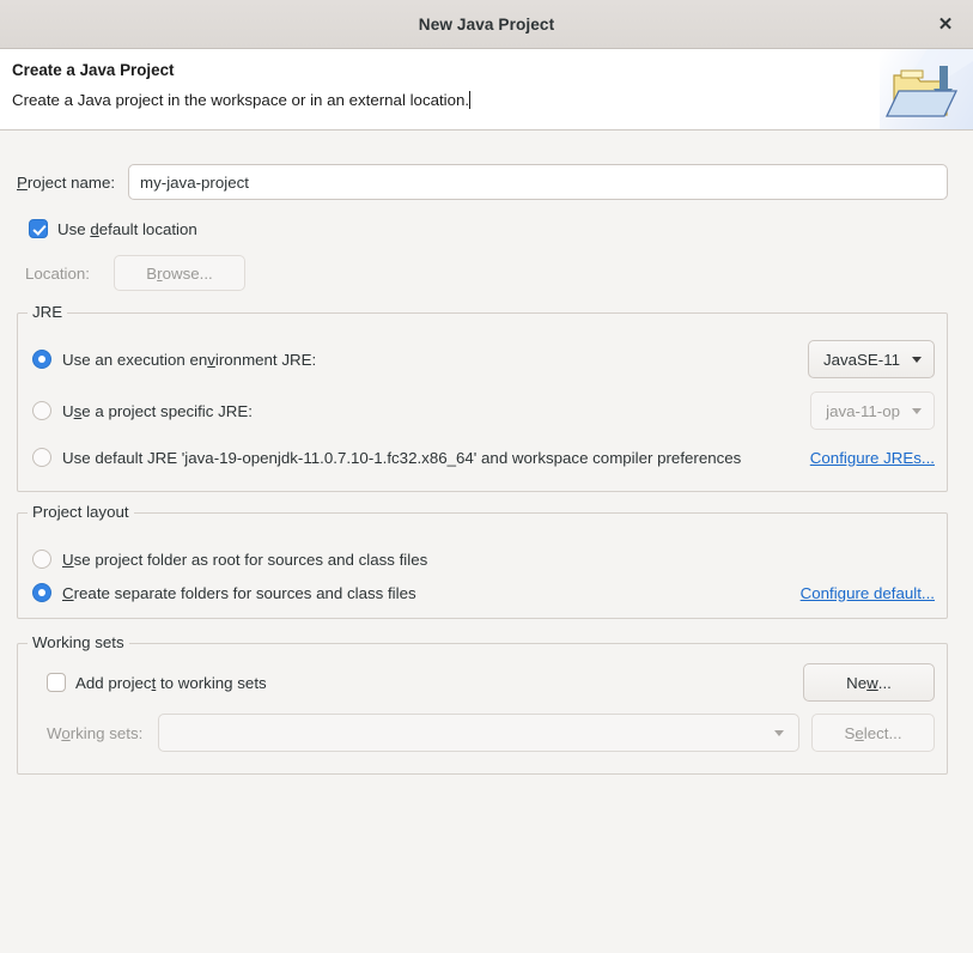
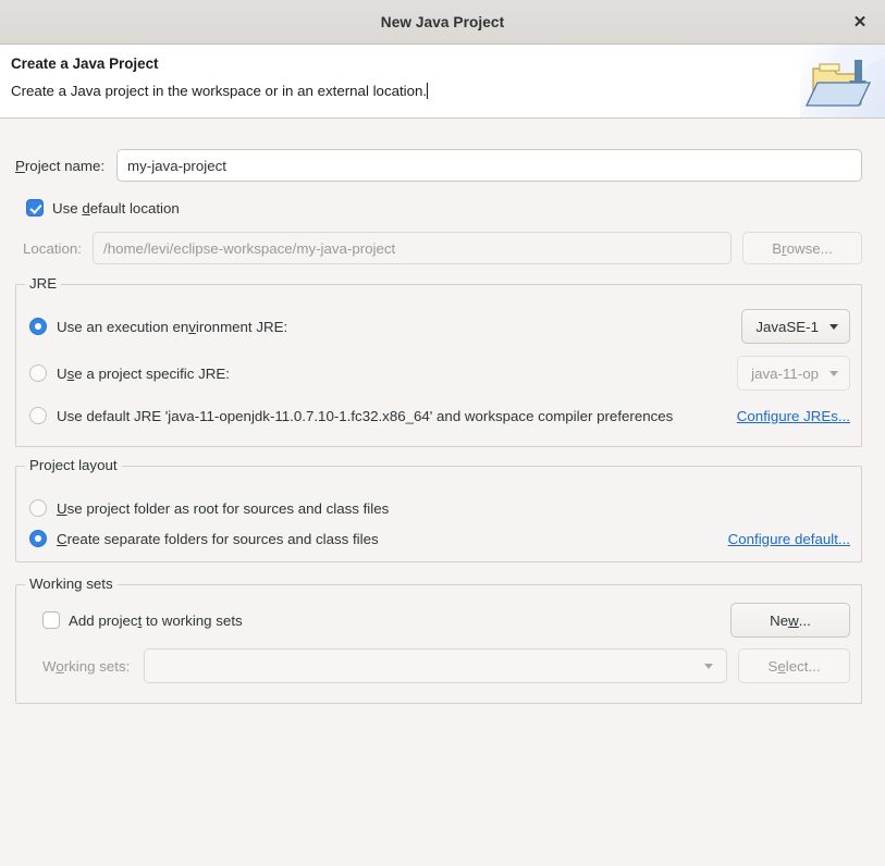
  New Java Project
  ✕
  Create a Java Project
  Create a Java project in the workspace or in an external location.
  Project name:
  my-java-project
  Use default location
  Location:
+ /home/levi/eclipse-workspace/my-java-project
  B
  r
  owse...
  JRE
  Use an execution environment JRE:
- JavaSE-11
+ JavaSE-1
  Use a project specific JRE:
  java-11-op
- Use default JRE 'java-19-openjdk-11.0.7.10-1.fc32.x86_64' and workspace compiler preferences
+ Use default JRE 'java-11-openjdk-11.0.7.10-1.fc32.x86_64' and workspace compiler preferences
  Configure JREs...
  Project layout
  Use project folder as root for sources and class files
  Create separate folders for sources and class files
  Configure default...
  Working sets
  Add project to working sets
  Ne
  w
  ...
  Working sets:
  S
  e
  lect...
